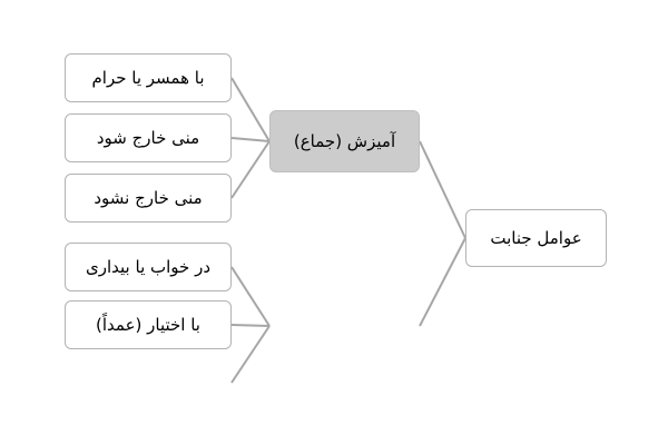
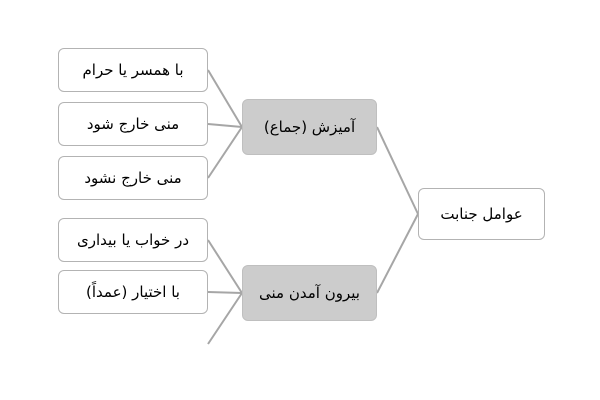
  با همسر یا حرام
  منی خارج شود
  منی خارج نشود
  در خواب یا بیداری
  با اختیار (عمداً)
  آمیزش (جماع)
+ بیرون آمدن منی
  عوامل جنابت
